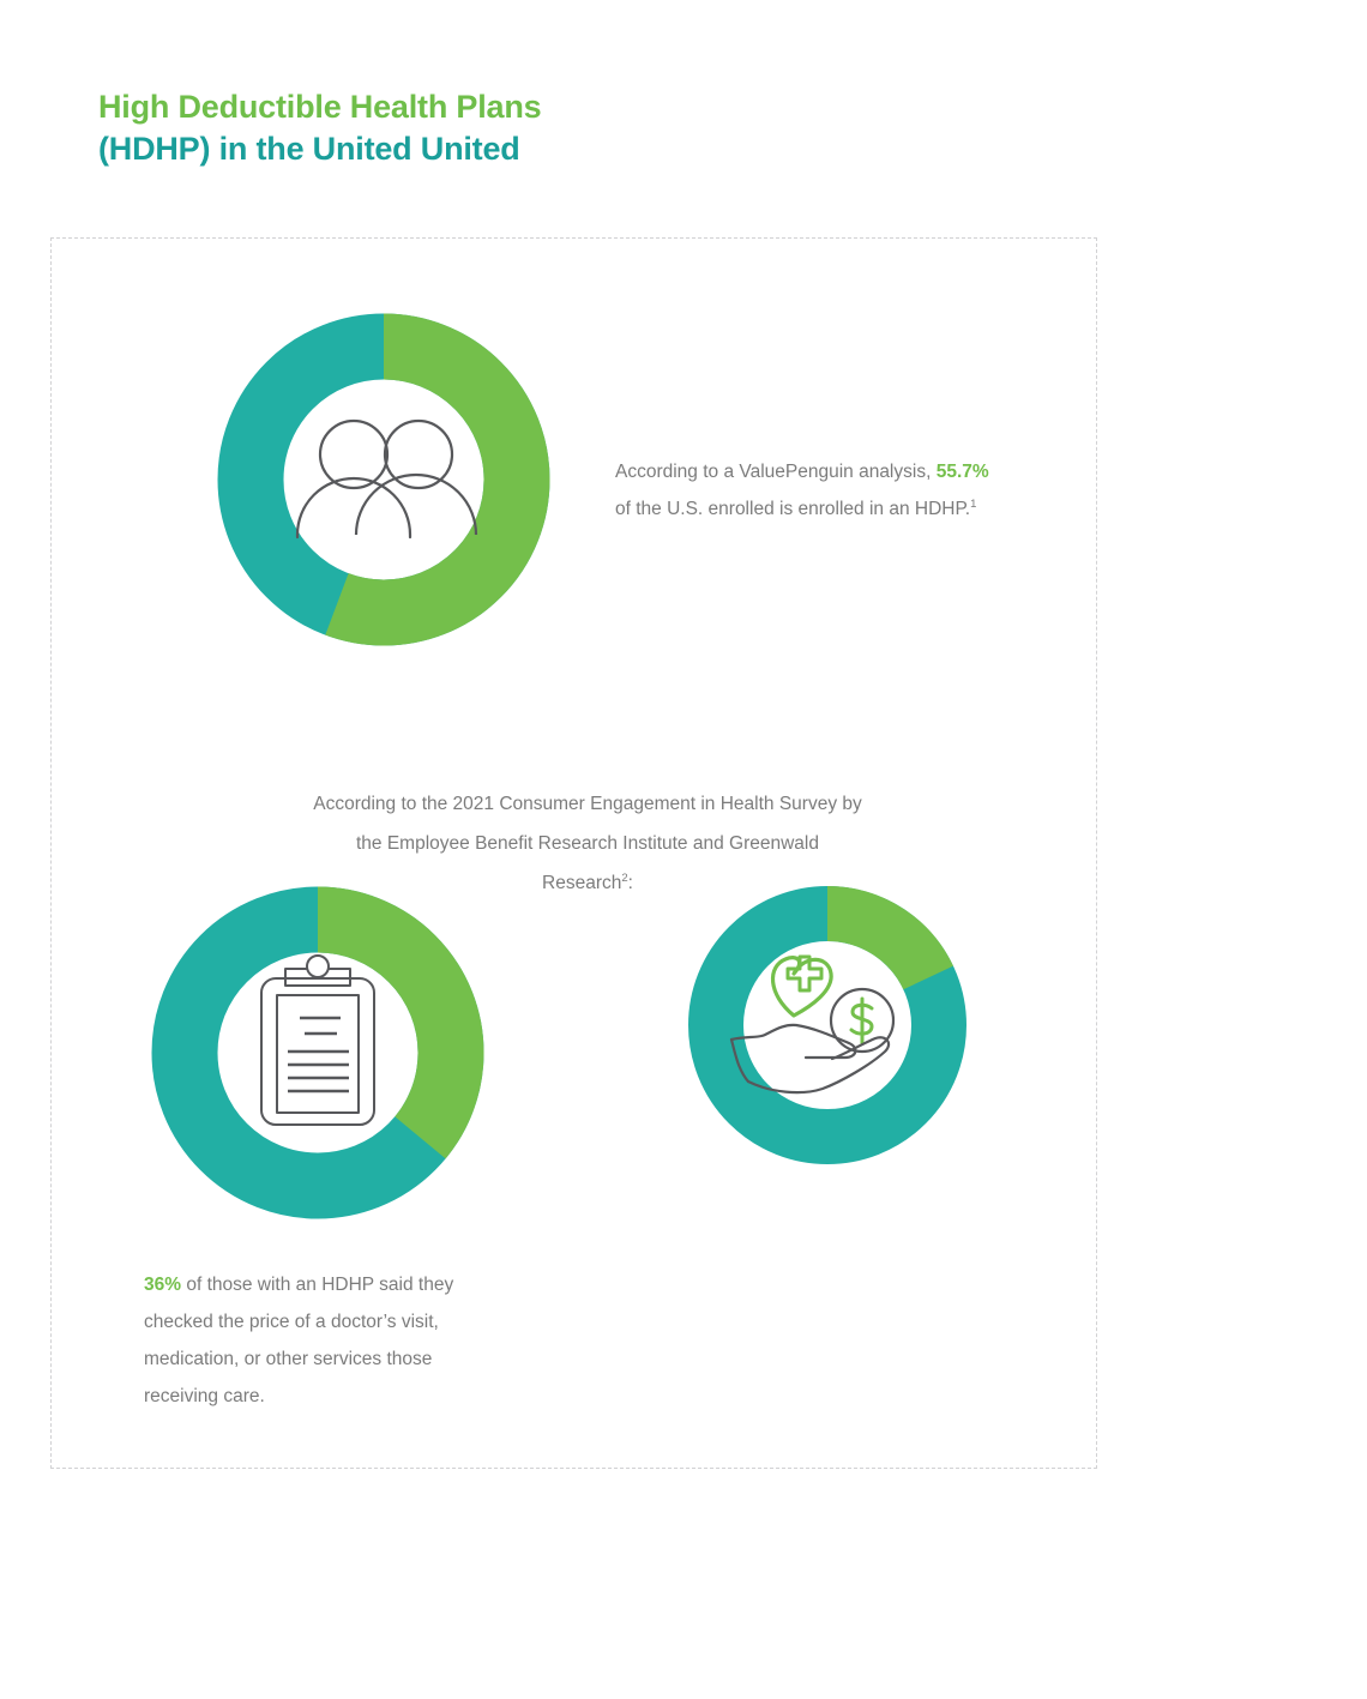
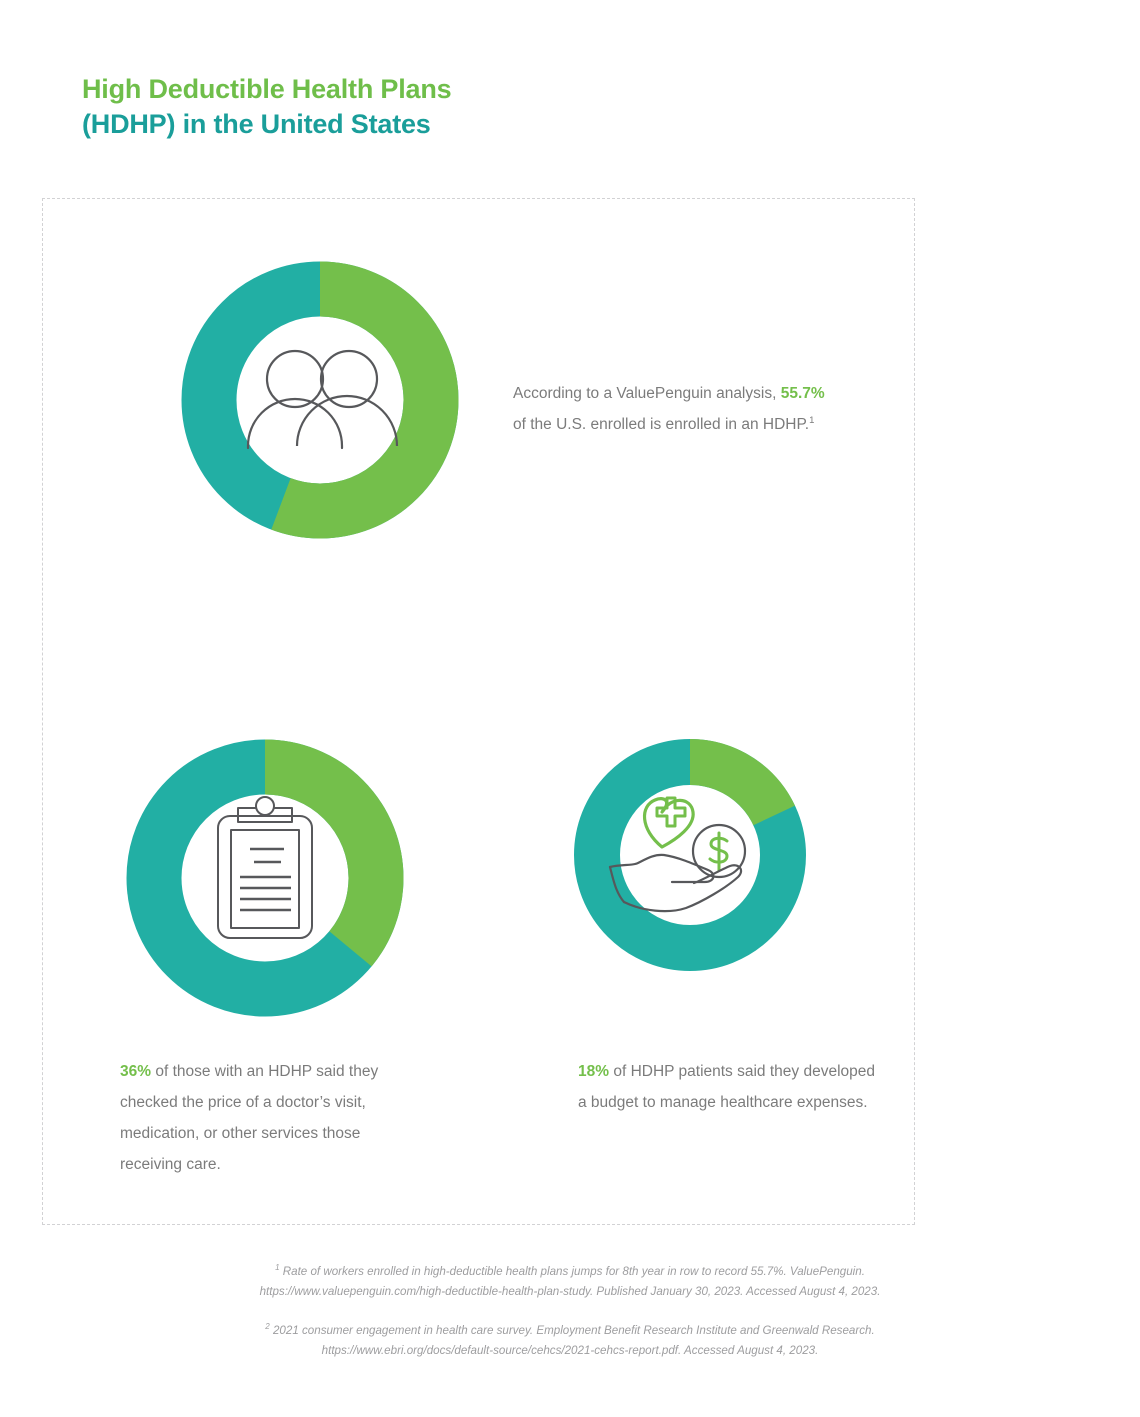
  High Deductible Health Plans
- (HDHP) in the United United
+ (HDHP) in the United States
  According to a ValuePenguin analysis, 55.7% of the U.S. enrolled is enrolled in an HDHP.1
- According to the 2021 Consumer Engagement in Health Survey by the Employee Benefit Research Institute and Greenwald Research2:
  36% of those with an HDHP said they checked the price of a doctor’s visit, medication, or other services those receiving care.
+ 18% of HDHP patients said they developed a budget to manage healthcare expenses.
+ 1 Rate of workers enrolled in high-deductible health plans jumps for 8th year in row to record 55.7%. ValuePenguin.
+ https://www.valuepenguin.com/high-deductible-health-plan-study. Published January 30, 2023. Accessed August 4, 2023.
+ 2 2021 consumer engagement in health care survey. Employment Benefit Research Institute and Greenwald Research.
+ https://www.ebri.org/docs/default-source/cehcs/2021-cehcs-report.pdf. Accessed August 4, 2023.
